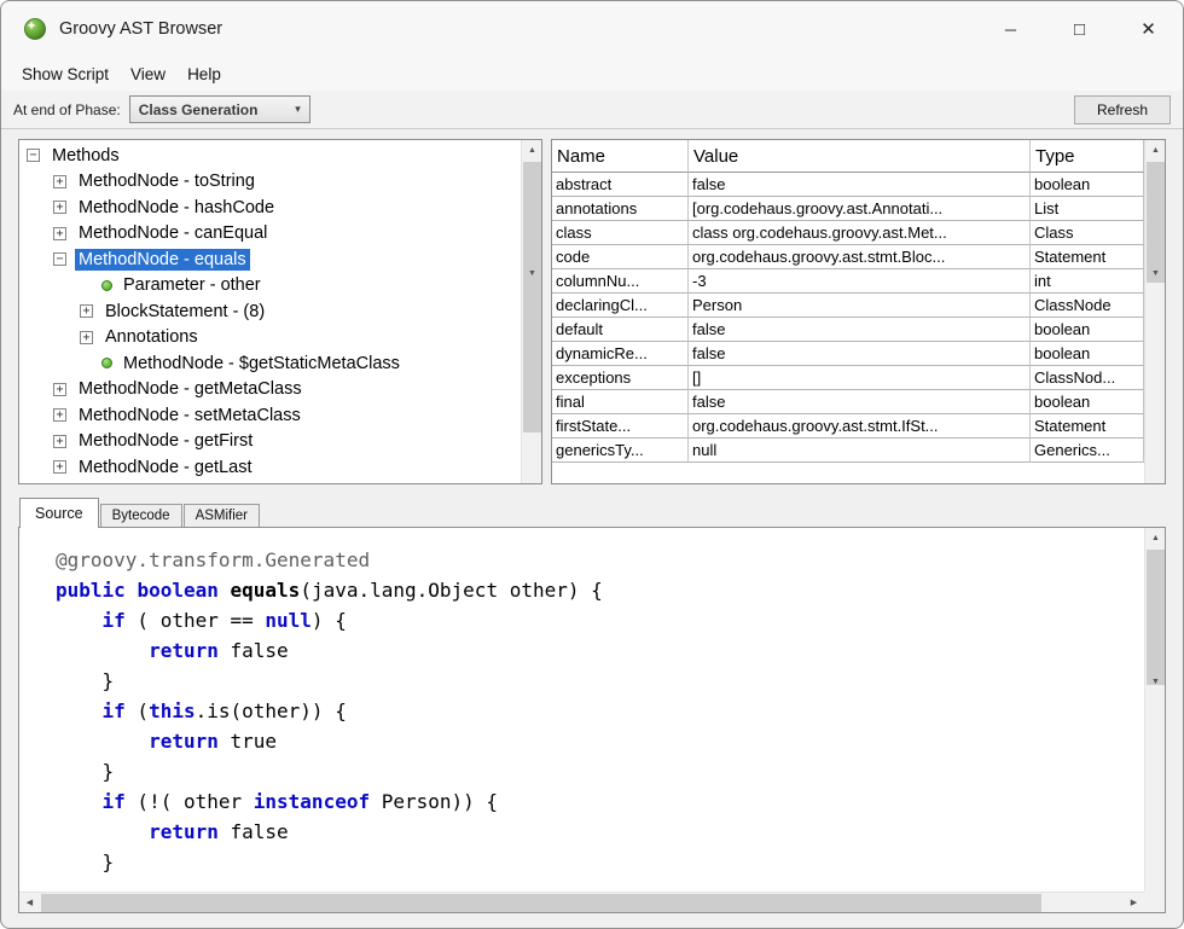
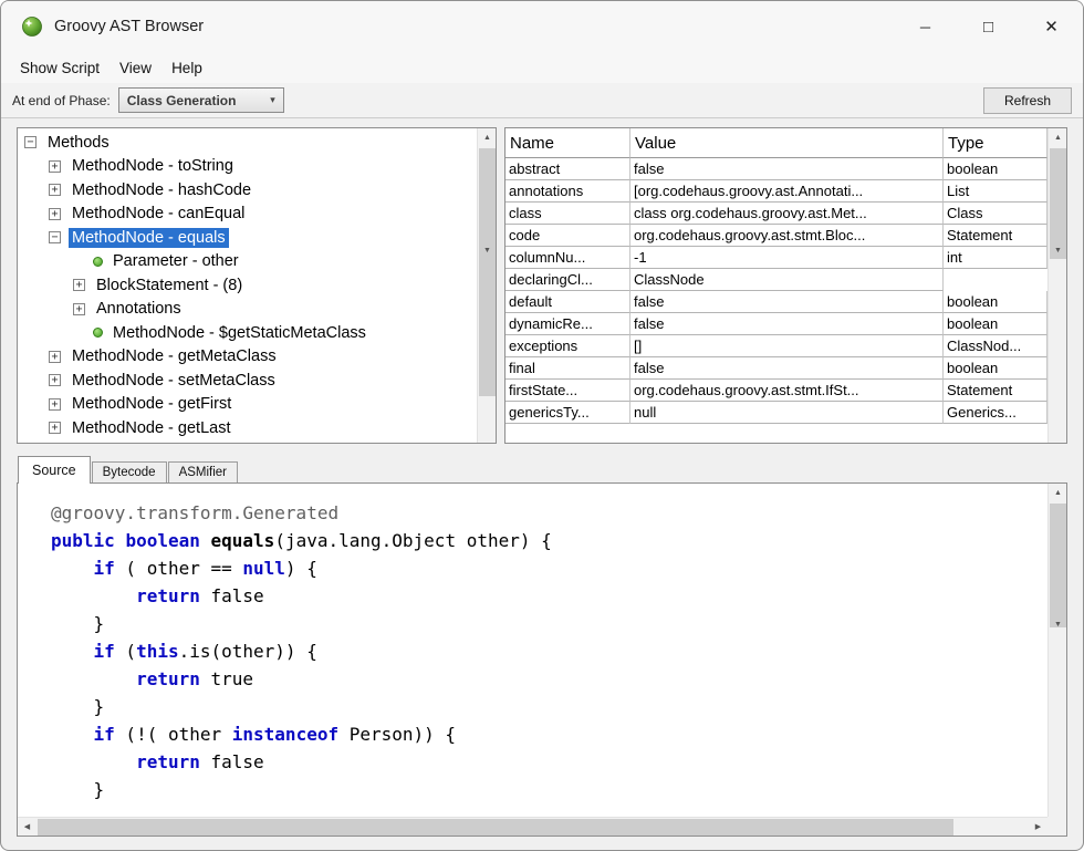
  Groovy AST Browser
  ─
  □
  ✕
  Show Script
  View
  Help
  At end of Phase:
  Class Generation
  ▾
  Refresh
  −
  Methods
  +
  MethodNode - toString
  +
  MethodNode - hashCode
  +
  MethodNode - canEqual
  −
  MethodNode - equals
  Parameter - other
  +
  BlockStatement - (8)
  +
  Annotations
  MethodNode - $getStaticMetaClass
  +
  MethodNode - getMetaClass
  +
  MethodNode - setMetaClass
  +
  MethodNode - getFirst
  +
  MethodNode - getLast
  Name
  Value
  Type
  abstract
  false
  boolean
  annotations
  [org.codehaus.groovy.ast.Annotati...
  List
  class
  class org.codehaus.groovy.ast.Met...
  Class
  code
  org.codehaus.groovy.ast.stmt.Bloc...
  Statement
  columnNu...
- -3
+ -1
  int
  declaringCl...
- Person
  ClassNode
  default
  false
  boolean
  dynamicRe...
  false
  boolean
  exceptions
  []
  ClassNod...
  final
  false
  boolean
  firstState...
  org.codehaus.groovy.ast.stmt.IfSt...
  Statement
  genericsTy...
  null
  Generics...
  Source
  Bytecode
  ASMifier
  @groovy.transform.Generated
  public boolean equals(java.lang.Object other) {
  if ( other == null) {
  return false
  }
  if (this.is(other)) {
  return true
  }
  if (!( other instanceof Person)) {
  return false
  }
